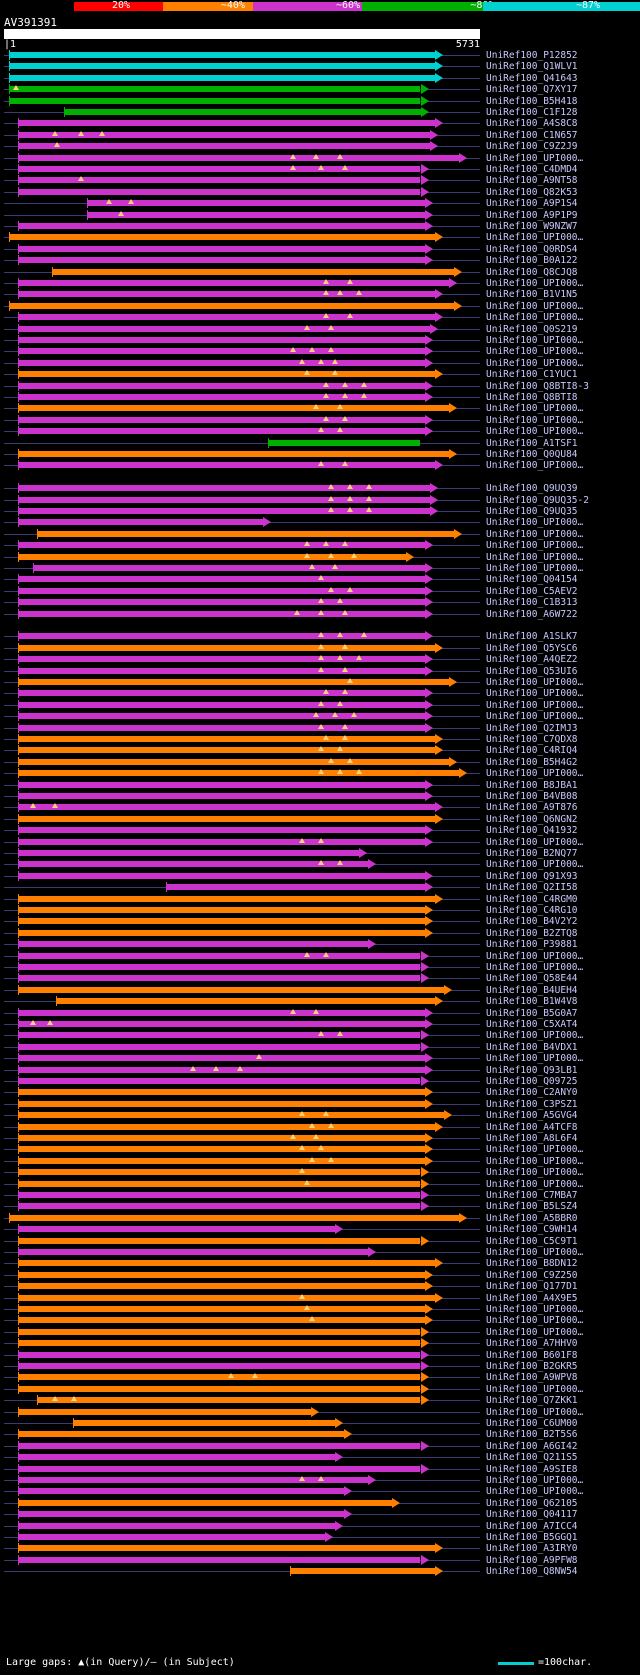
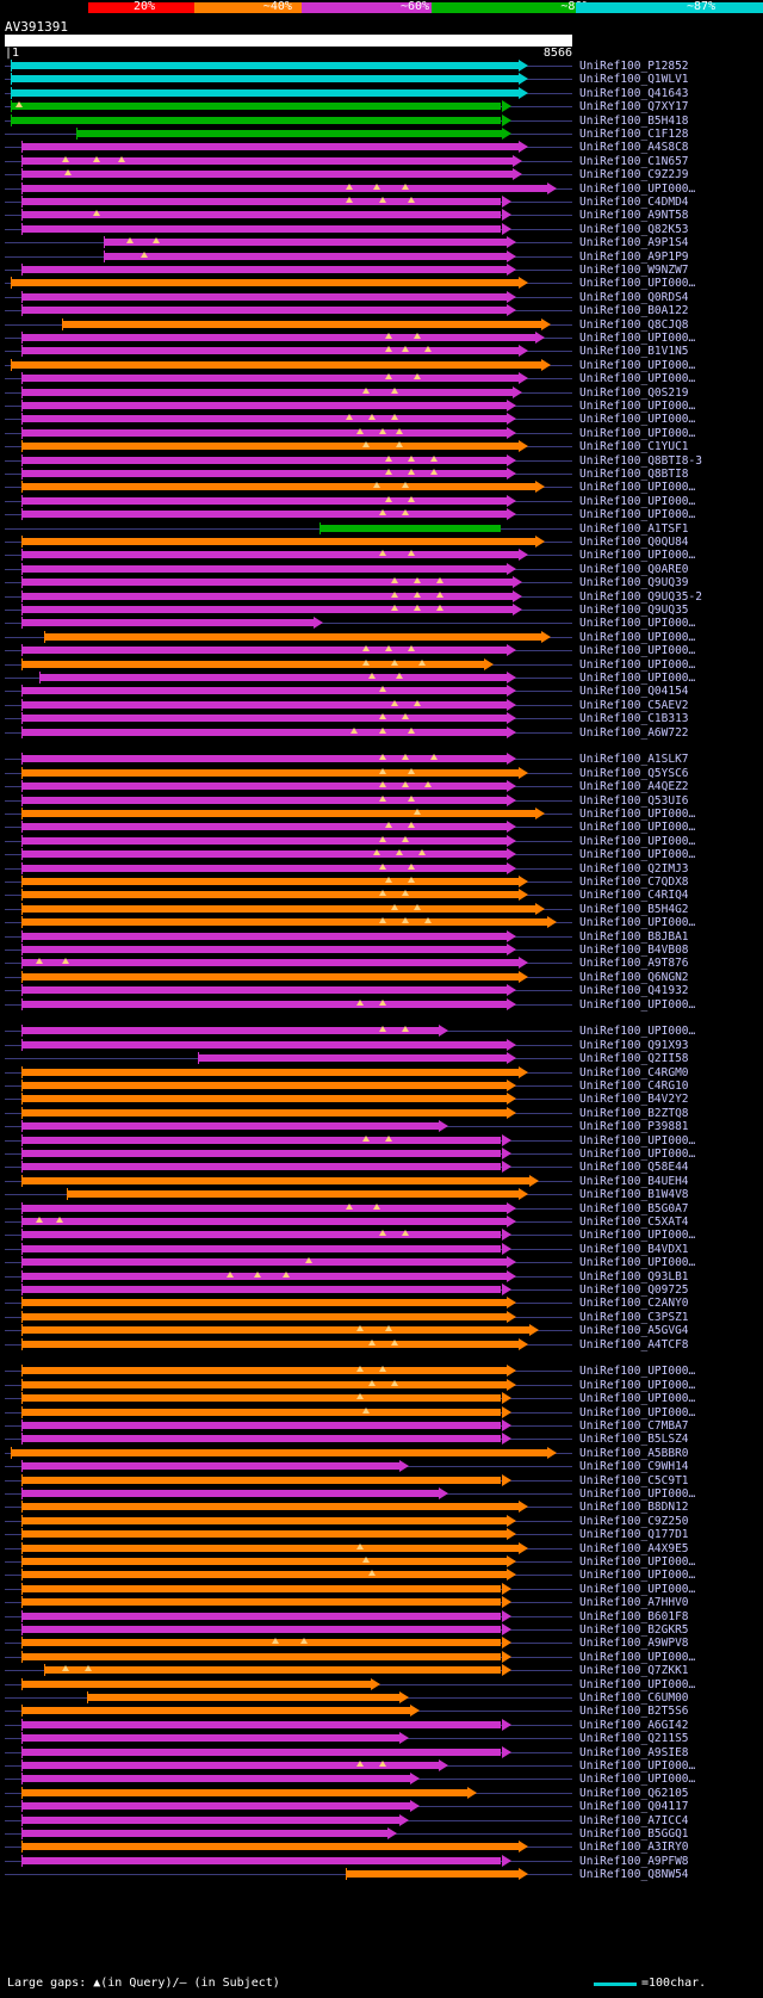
  20%
  ~40%
  ~60%
  ~87%
  AV391391
  |1
- 5731
+ 8566
  UniRef100_P12852
  UniRef100_Q1WLV1
  UniRef100_Q41643
  UniRef100_Q7XY17
  UniRef100_B5H418
  UniRef100_C1F128
  UniRef100_A4S8C8
  UniRef100_C1N657
  UniRef100_C9Z2J9
  UniRef100_UPI000…
  UniRef100_C4DMD4
  UniRef100_A9NT58
  UniRef100_Q82K53
  UniRef100_A9P1S4
  UniRef100_A9P1P9
  UniRef100_W9NZW7
  UniRef100_UPI000…
  UniRef100_Q0RDS4
  UniRef100_B0A122
  UniRef100_Q8CJQ8
  UniRef100_UPI000…
  UniRef100_B1V1N5
  UniRef100_UPI000…
  UniRef100_UPI000…
  UniRef100_Q0S219
  UniRef100_UPI000…
  UniRef100_UPI000…
  UniRef100_UPI000…
  UniRef100_C1YUC1
  UniRef100_Q8BTI8-3
  UniRef100_Q8BTI8
  UniRef100_UPI000…
  UniRef100_UPI000…
  UniRef100_UPI000…
  UniRef100_A1TSF1
  UniRef100_Q0QU84
  UniRef100_UPI000…
+ UniRef100_Q0ARE0
  UniRef100_Q9UQ39
  UniRef100_Q9UQ35-2
  UniRef100_Q9UQ35
  UniRef100_UPI000…
  UniRef100_UPI000…
  UniRef100_UPI000…
  UniRef100_UPI000…
  UniRef100_UPI000…
  UniRef100_Q04154
  UniRef100_C5AEV2
  UniRef100_C1B313
  UniRef100_A6W722
  UniRef100_A1SLK7
  UniRef100_Q5YSC6
  UniRef100_A4QEZ2
  UniRef100_Q53UI6
  UniRef100_UPI000…
  UniRef100_UPI000…
  UniRef100_UPI000…
  UniRef100_UPI000…
  UniRef100_Q2IMJ3
  UniRef100_C7QDX8
  UniRef100_C4RIQ4
  UniRef100_B5H4G2
  UniRef100_UPI000…
  UniRef100_B8JBA1
  UniRef100_B4VB08
  UniRef100_A9T876
  UniRef100_Q6NGN2
  UniRef100_Q41932
  UniRef100_UPI000…
- UniRef100_B2NQ77
  UniRef100_UPI000…
  UniRef100_Q91X93
  UniRef100_Q2II58
  UniRef100_C4RGM0
  UniRef100_C4RG10
  UniRef100_B4V2Y2
  UniRef100_B2ZTQ8
  UniRef100_P39881
  UniRef100_UPI000…
  UniRef100_UPI000…
  UniRef100_Q58E44
  UniRef100_B4UEH4
  UniRef100_B1W4V8
  UniRef100_B5G0A7
  UniRef100_C5XAT4
  UniRef100_UPI000…
  UniRef100_B4VDX1
  UniRef100_UPI000…
  UniRef100_Q93LB1
  UniRef100_Q09725
  UniRef100_C2ANY0
  UniRef100_C3PSZ1
  UniRef100_A5GVG4
  UniRef100_A4TCF8
- UniRef100_A8L6F4
  UniRef100_UPI000…
  UniRef100_UPI000…
  UniRef100_UPI000…
  UniRef100_UPI000…
  UniRef100_C7MBA7
  UniRef100_B5LSZ4
  UniRef100_A5BBR0
  UniRef100_C9WH14
  UniRef100_C5C9T1
  UniRef100_UPI000…
  UniRef100_B8DN12
  UniRef100_C9Z250
  UniRef100_Q177D1
  UniRef100_A4X9E5
  UniRef100_UPI000…
  UniRef100_UPI000…
  UniRef100_UPI000…
  UniRef100_A7HHV0
  UniRef100_B601F8
  UniRef100_B2GKR5
  UniRef100_A9WPV8
  UniRef100_UPI000…
  UniRef100_Q7ZKK1
  UniRef100_UPI000…
  UniRef100_C6UM00
  UniRef100_B2T5S6
  UniRef100_A6GI42
  UniRef100_Q211S5
  UniRef100_A9SIE8
  UniRef100_UPI000…
  UniRef100_UPI000…
  UniRef100_Q62105
  UniRef100_Q04117
  UniRef100_A7ICC4
  UniRef100_B5GGQ1
  UniRef100_A3IRY0
  UniRef100_A9PFW8
  UniRef100_Q8NW54
  Large gaps: ▲(in Query)/– (in Subject)
  =100char.
